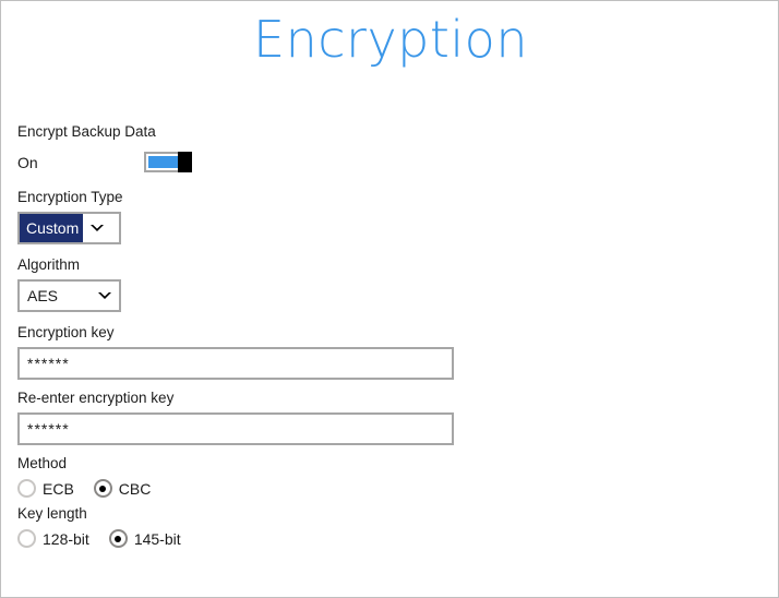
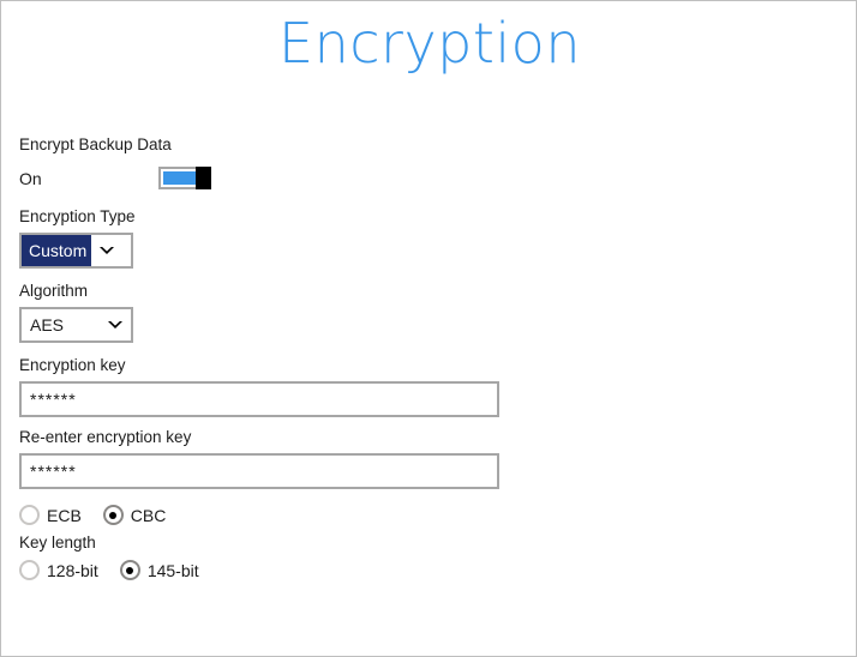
  Encryption
  Encrypt Backup Data
  On
  Encryption Type
  Custom
  Algorithm
  AES
  Encryption key
  ******
  Re-enter encryption key
  ******
- Method
  ECB
  CBC
  Key length
  128-bit
  145-bit
